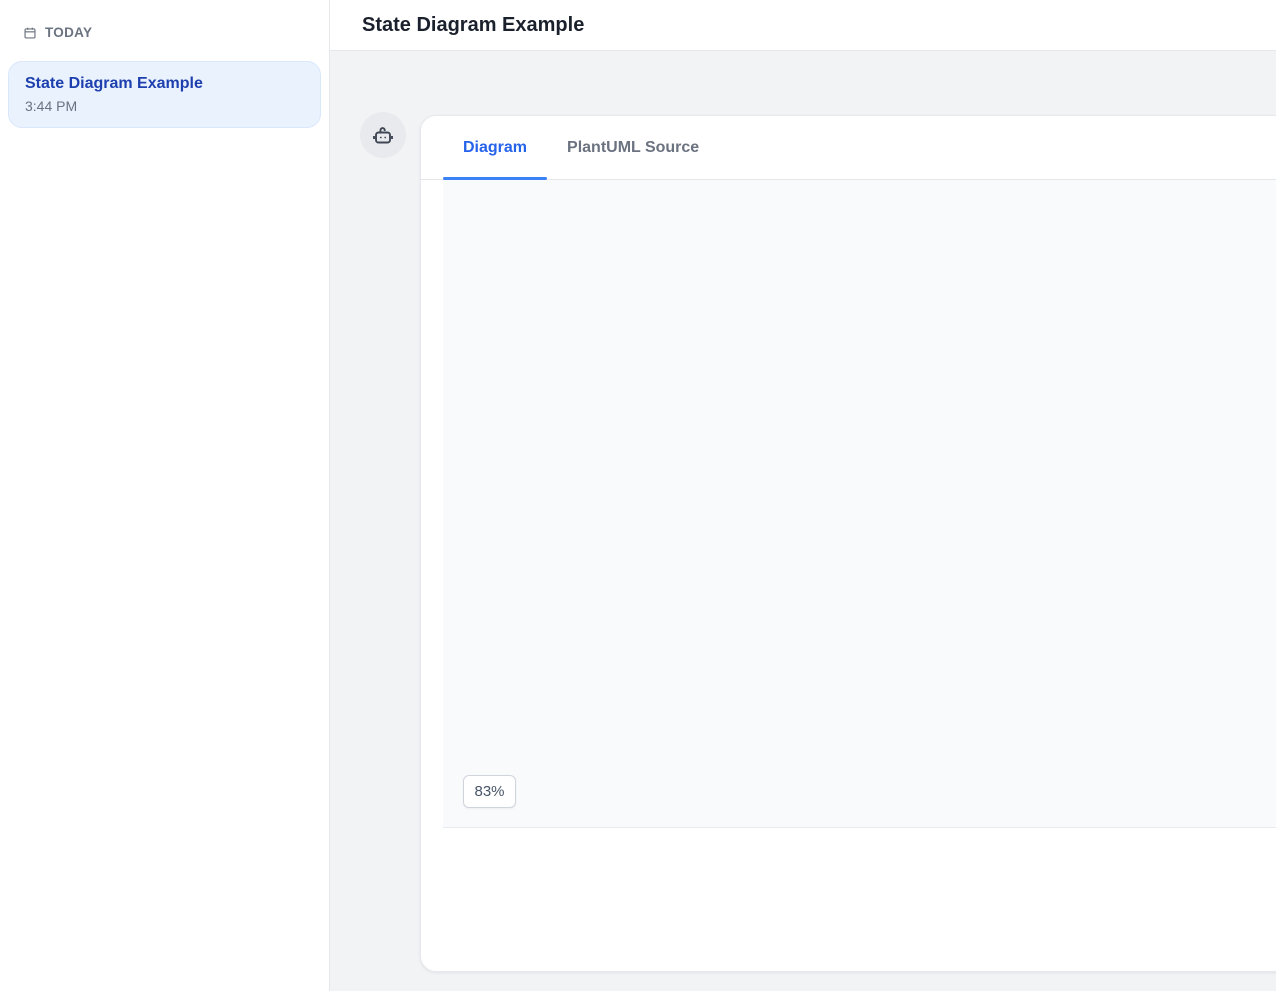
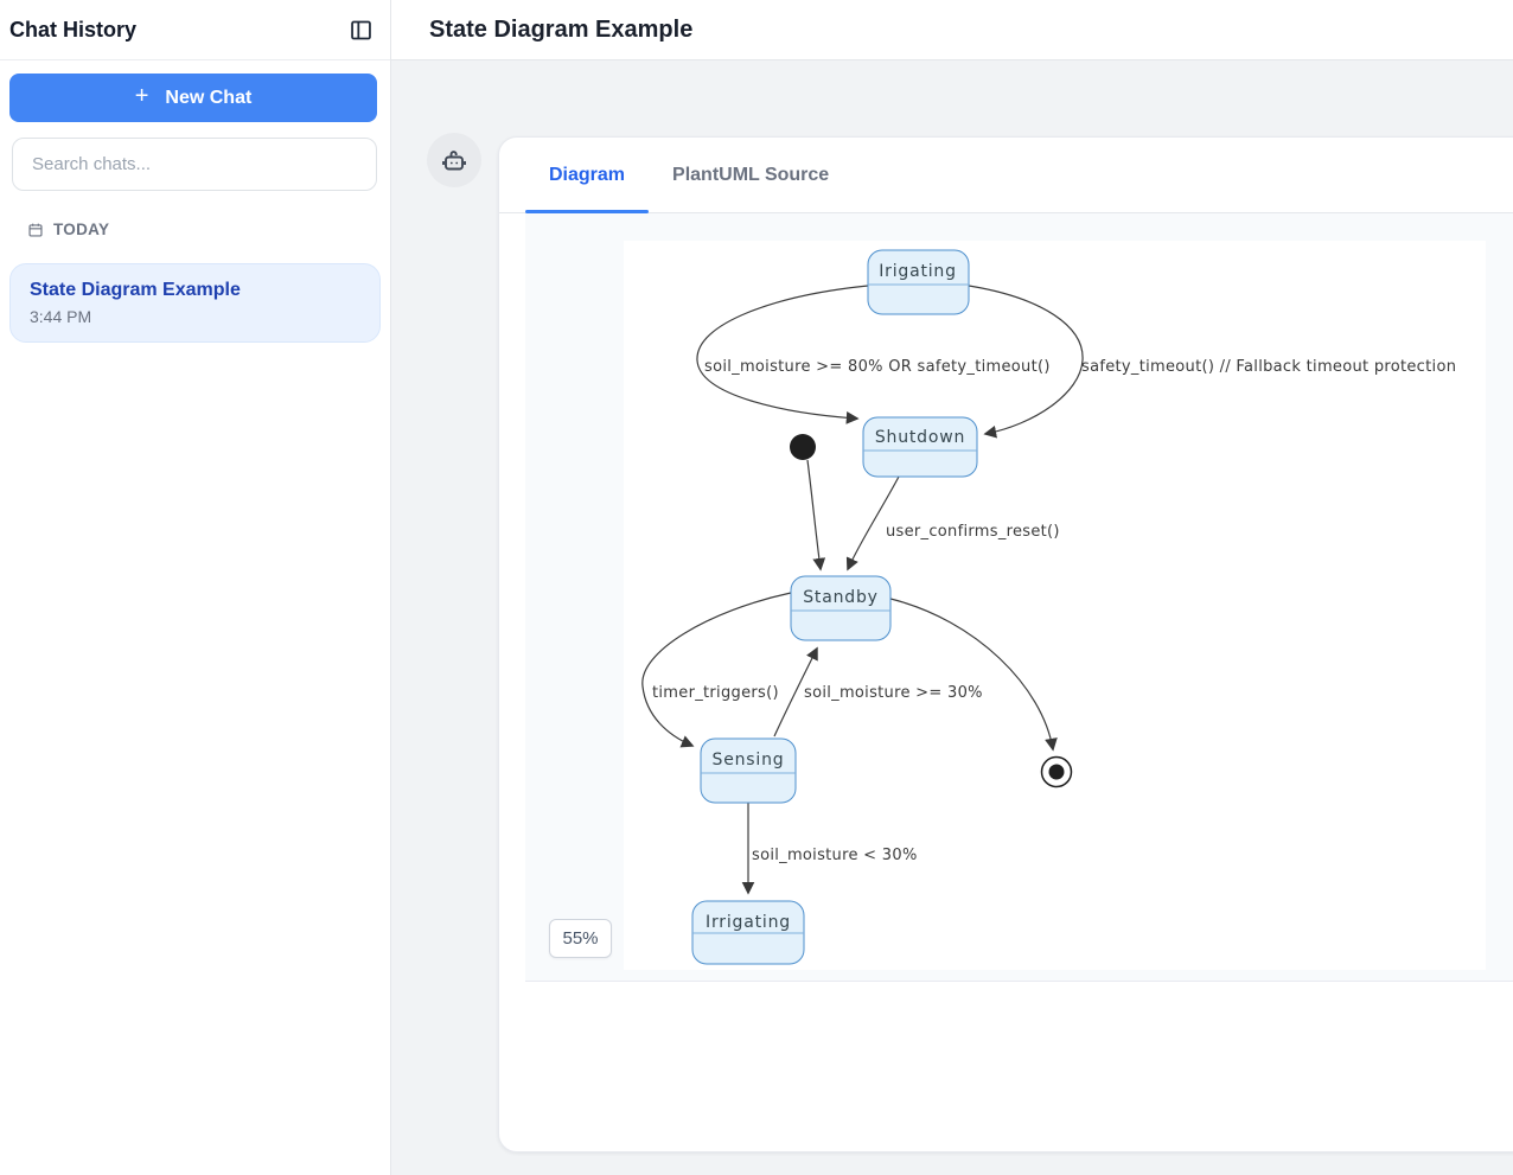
+ Chat History
+ +
+ New Chat
+ Search chats...
  TODAY
  State Diagram Example
  3:44 PM
  State Diagram Example
  Diagram
  PlantUML Source
+ Irigating
+ Shutdown
+ Standby
+ Sensing
+ Irrigating
+ soil_moisture >= 80% OR safety_timeout()
+ safety_timeout() // Fallback timeout protection
+ user_confirms_reset()
+ timer_triggers()
+ soil_moisture >= 30%
+ soil_moisture < 30%
- 83%
+ 55%
